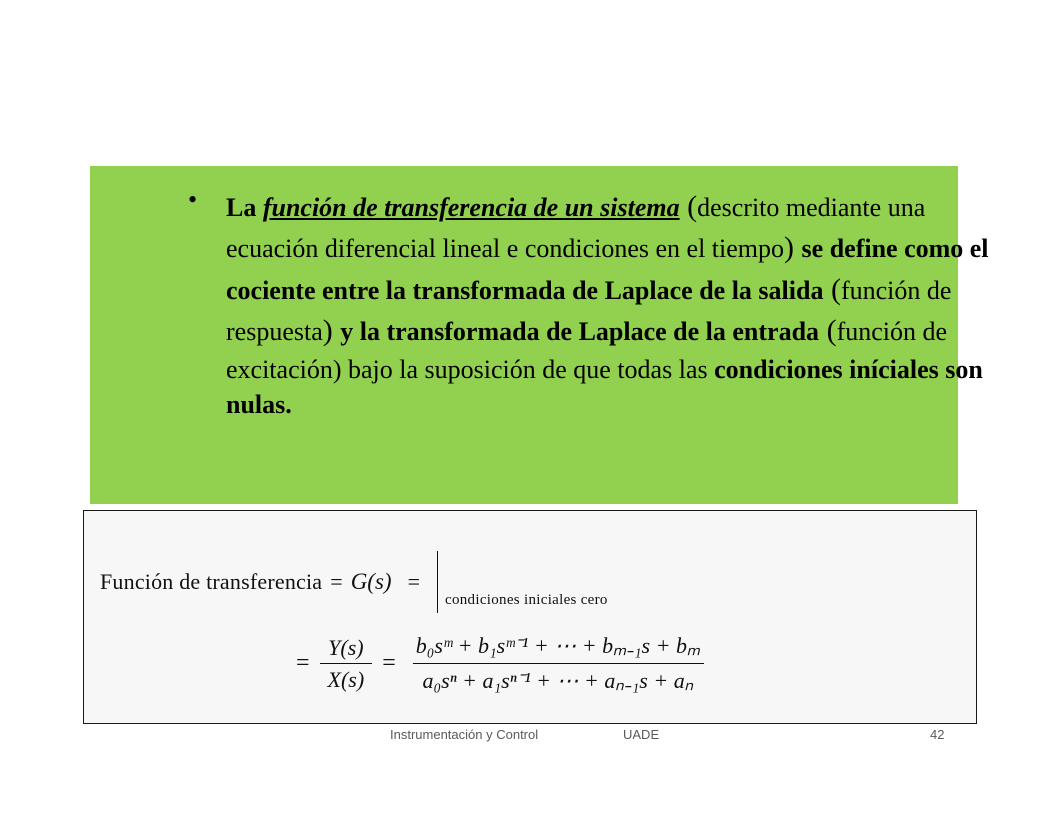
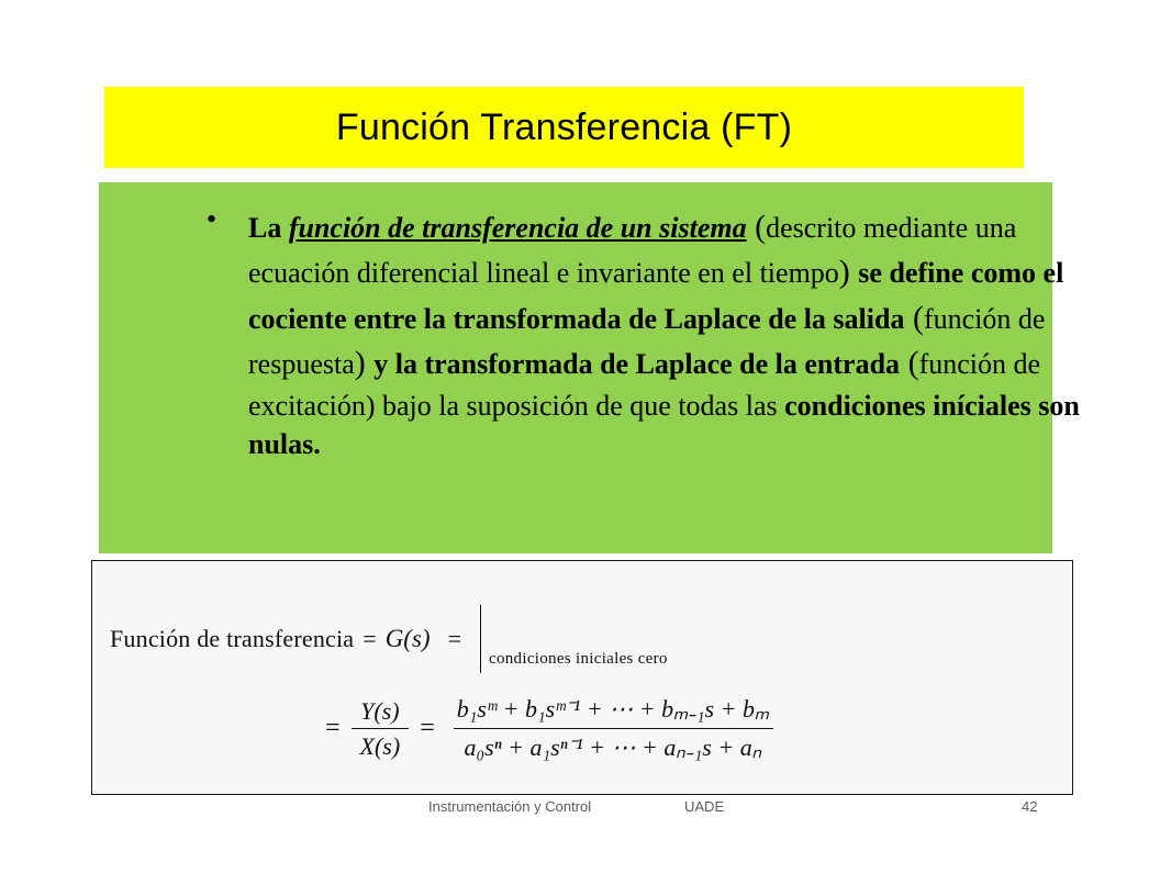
+ Función Transferencia (FT)
  •
- La función de transferencia de un sistema (descrito mediante una ecuación diferencial lineal e condiciones en el tiempo) se define como el cociente entre la transformada de Laplace de la salida (función de respuesta) y la transformada de Laplace de la entrada (función de excitación) bajo la suposición de que todas las condiciones iníciales son nulas.
+ La función de transferencia de un sistema (descrito mediante una ecuación diferencial lineal e invariante en el tiempo) se define como el cociente entre la transformada de Laplace de la salida (función de respuesta) y la transformada de Laplace de la entrada (función de excitación) bajo la suposición de que todas las condiciones iníciales son nulas.
  Función de transferencia
  =
  G(s)
  =
  condiciones iniciales cero
  =
  Y(s)
  X(s)
  =
- b₀sᵐ + b₁sᵐ⁻¹ + ⋯ + bₘ₋₁s + bₘ
+ b₁sᵐ + b₁sᵐ⁻¹ + ⋯ + bₘ₋₁s + bₘ
  a₀sⁿ + a₁sⁿ⁻¹ + ⋯ + aₙ₋₁s + aₙ
  Instrumentación y Control
  UADE
  42
